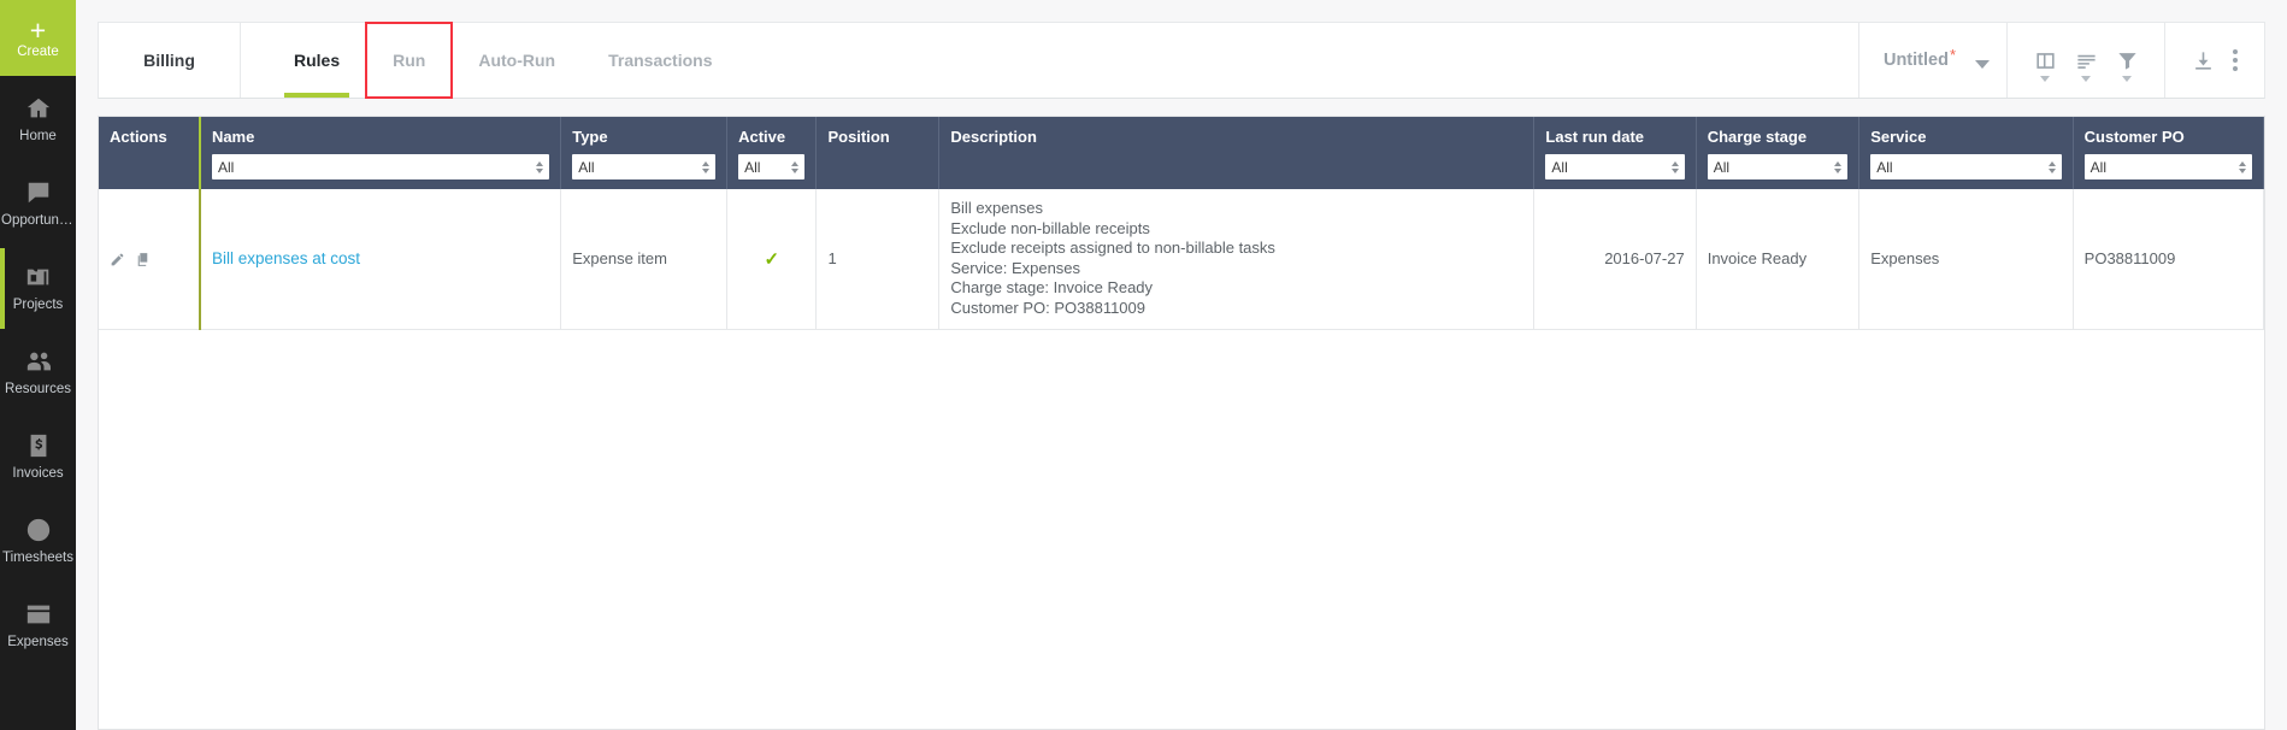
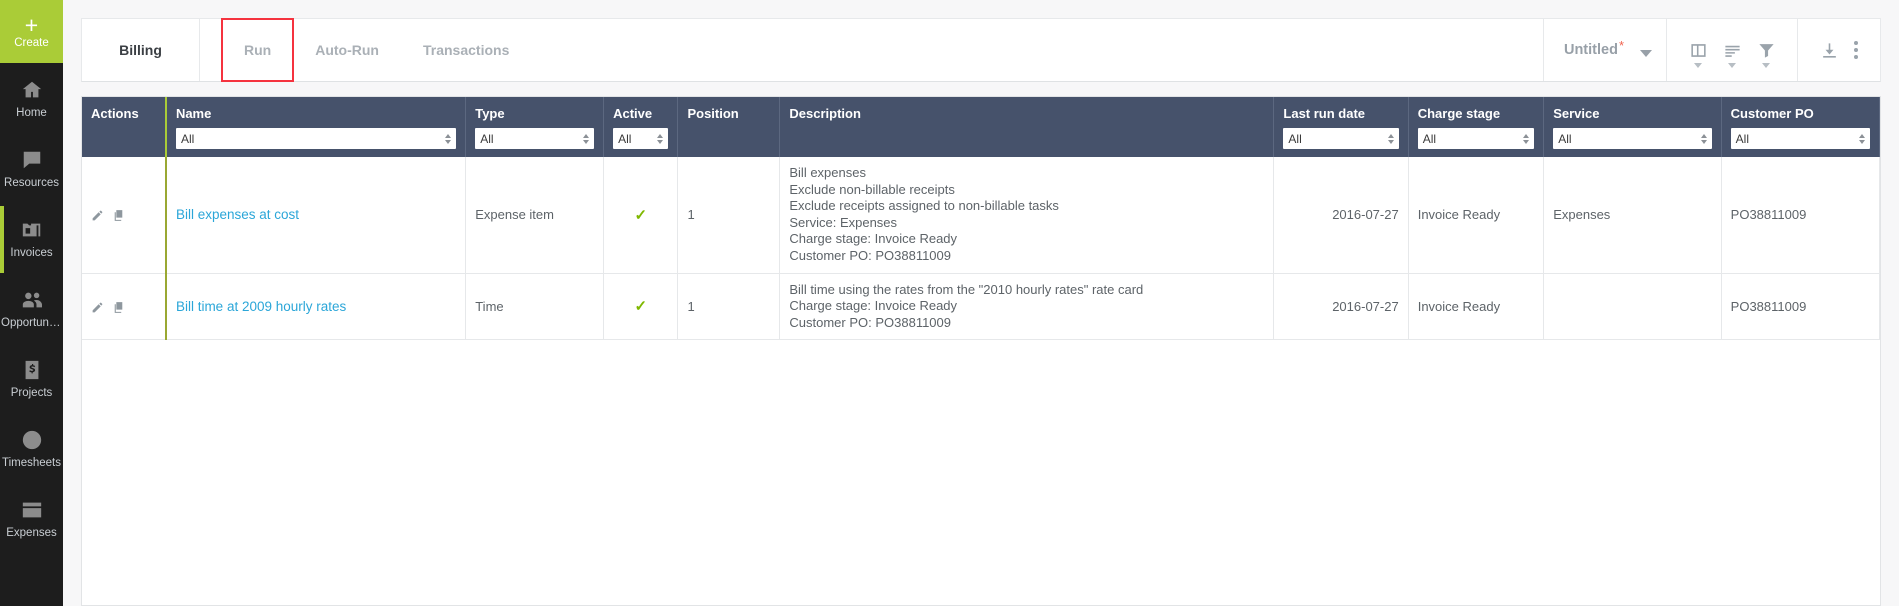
  +
  Create
  Home
- Opportunit…
+ Resources
- Projects
+ Invoices
- Resources
+ Opportunit…
- Invoices
+ Projects
  Timesheets
  Expenses
  Billing
- Rules
  Run
  Auto-Run
  Transactions
  Untitled
  *
  Actions	Name All	Type All	Active All	Position	Description	Last run date All	Charge stage All	Service All	Customer PO All
  	Bill expenses at cost	Expense item	✓	1	Bill expensesExclude non-billable receiptsExclude receipts assigned to non-billable tasksService: ExpensesCharge stage: Invoice ReadyCustomer PO: PO38811009	2016-07-27	Invoice Ready	Expenses	PO38811009
+ 	Bill time at 2009 hourly rates	Time	✓	1	Bill time using the rates from the "2010 hourly rates" rate cardCharge stage: Invoice ReadyCustomer PO: PO38811009	2016-07-27	Invoice Ready		PO38811009
